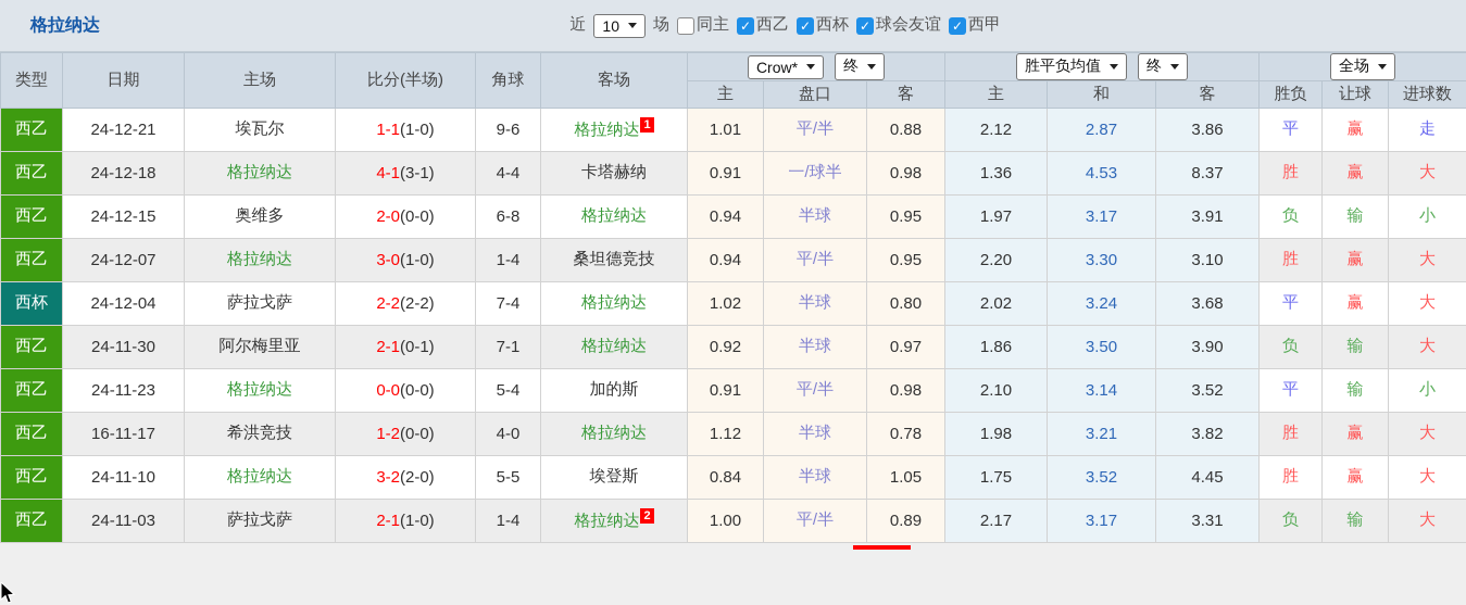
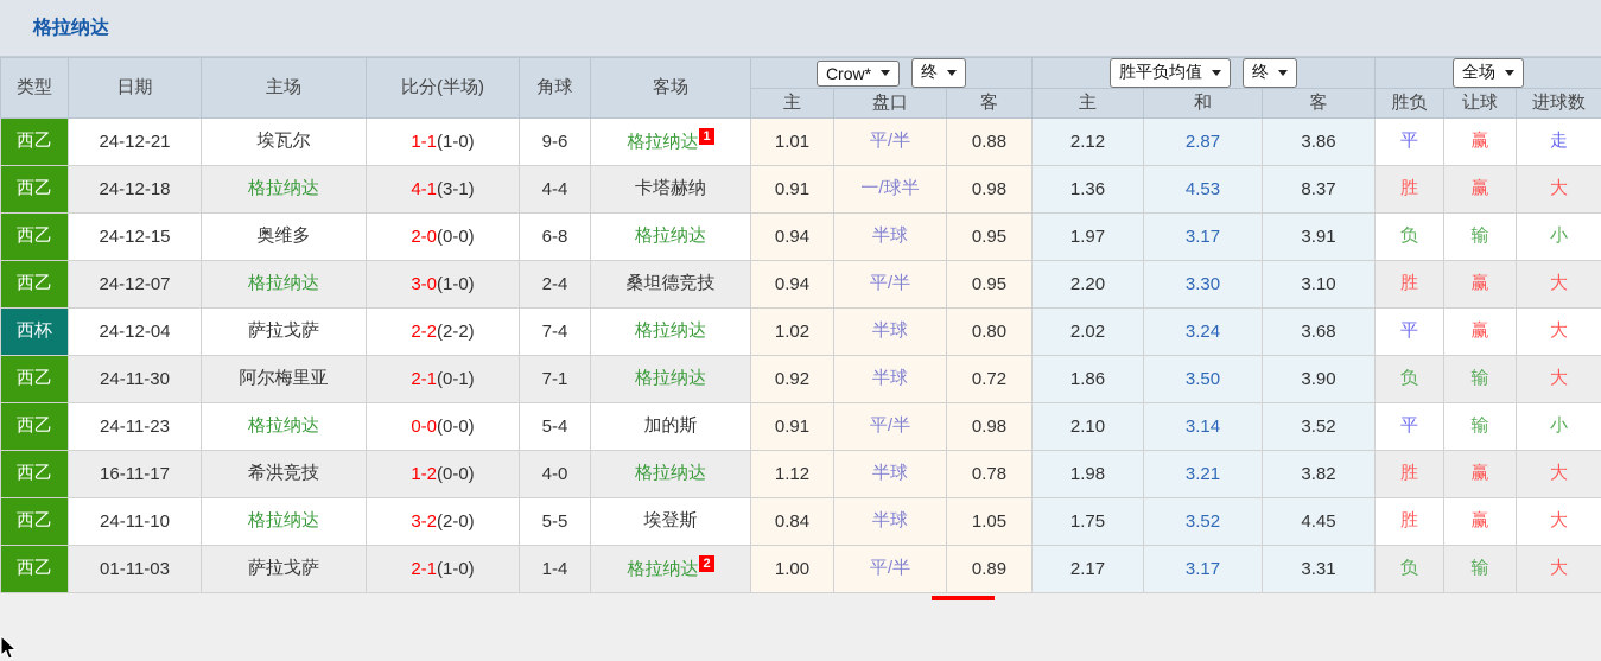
  格拉纳达
- 近
- 10
- 场
- 同主
- 西乙
- 西杯
- 球会友谊
- 西甲
  类型	日期	主场	比分(半场)	角球	客场	Crow* 终	胜平负均值 终	全场
  主	盘口	客	主	和	客	胜负	让球	进球数
  西乙	24-12-21	埃瓦尔	1-1(1-0)	9-6	格拉纳达 1	1.01	平/半	0.88	2.12	2.87	3.86	平	赢	走
  西乙	24-12-18	格拉纳达	4-1(3-1)	4-4	卡塔赫纳	0.91	一/球半	0.98	1.36	4.53	8.37	胜	赢	大
  西乙	24-12-15	奥维多	2-0(0-0)	6-8	格拉纳达	0.94	半球	0.95	1.97	3.17	3.91	负	输	小
- 西乙	24-12-07	格拉纳达	3-0(1-0)	1-4	桑坦德竞技	0.94	平/半	0.95	2.20	3.30	3.10	胜	赢	大
+ 西乙	24-12-07	格拉纳达	3-0(1-0)	2-4	桑坦德竞技	0.94	平/半	0.95	2.20	3.30	3.10	胜	赢	大
  西杯	24-12-04	萨拉戈萨	2-2(2-2)	7-4	格拉纳达	1.02	半球	0.80	2.02	3.24	3.68	平	赢	大
- 西乙	24-11-30	阿尔梅里亚	2-1(0-1)	7-1	格拉纳达	0.92	半球	0.97	1.86	3.50	3.90	负	输	大
+ 西乙	24-11-30	阿尔梅里亚	2-1(0-1)	7-1	格拉纳达	0.92	半球	0.72	1.86	3.50	3.90	负	输	大
  西乙	24-11-23	格拉纳达	0-0(0-0)	5-4	加的斯	0.91	平/半	0.98	2.10	3.14	3.52	平	输	小
  西乙	16-11-17	希洪竞技	1-2(0-0)	4-0	格拉纳达	1.12	半球	0.78	1.98	3.21	3.82	胜	赢	大
  西乙	24-11-10	格拉纳达	3-2(2-0)	5-5	埃登斯	0.84	半球	1.05	1.75	3.52	4.45	胜	赢	大
- 西乙	24-11-03	萨拉戈萨	2-1(1-0)	1-4	格拉纳达 2	1.00	平/半	0.89	2.17	3.17	3.31	负	输	大
+ 西乙	01-11-03	萨拉戈萨	2-1(1-0)	1-4	格拉纳达 2	1.00	平/半	0.89	2.17	3.17	3.31	负	输	大
